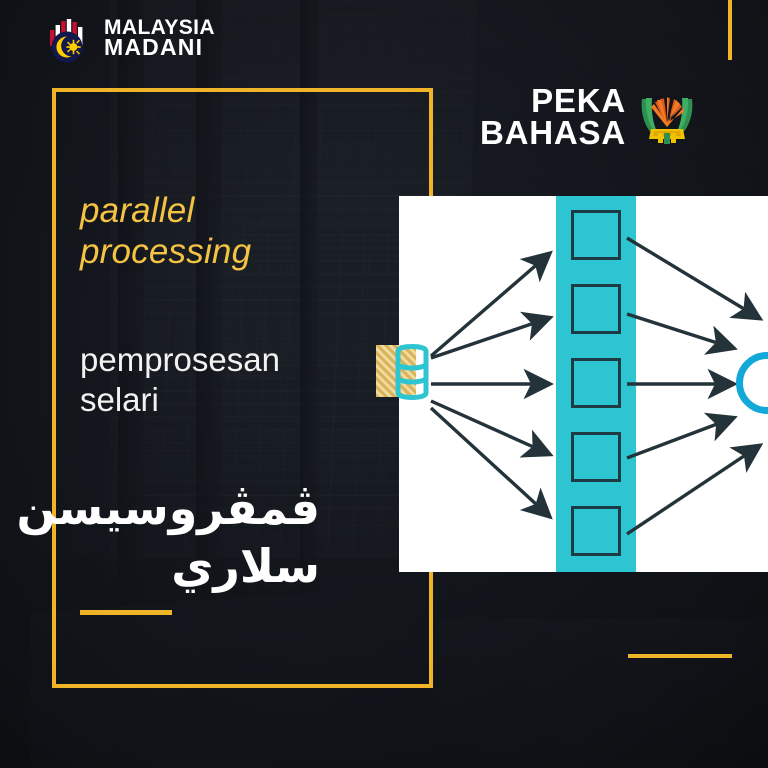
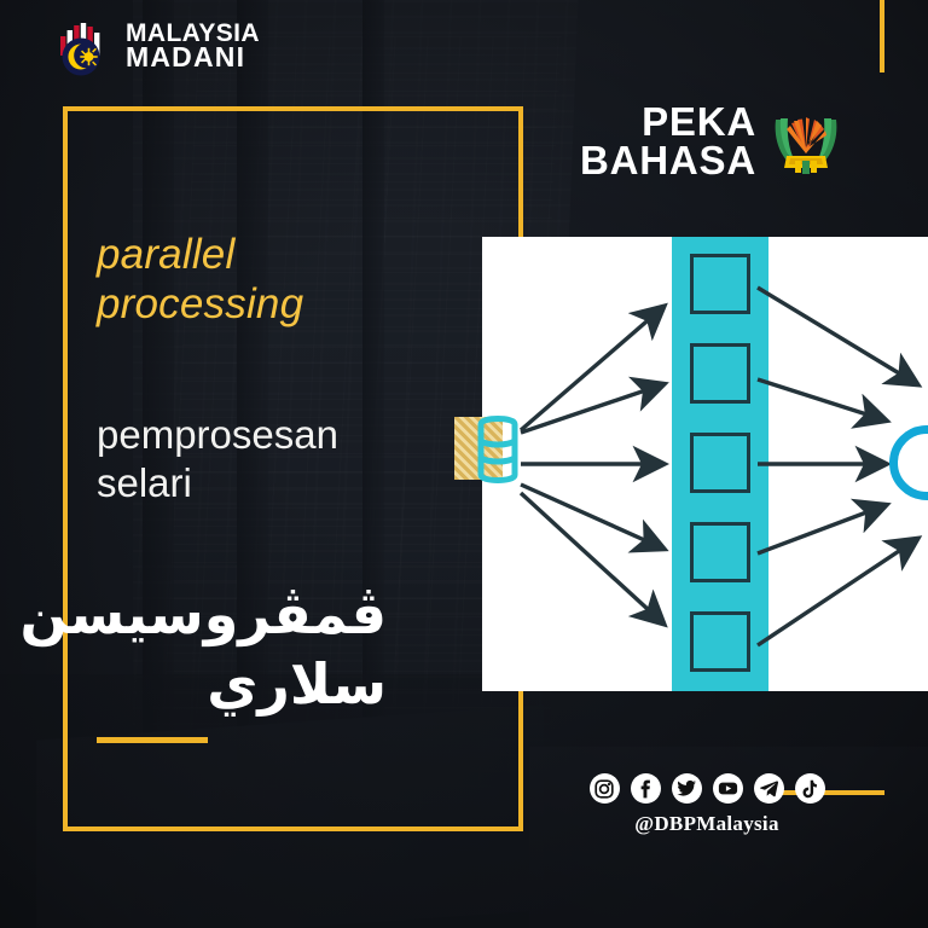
  MALAYSIA
  MADANI
  PEKA
  BAHASA
  parallel
  processing
  pemprosesan
  selari
  ڤمڤروسيسن
  سلاري
+ @DBPMalaysia
